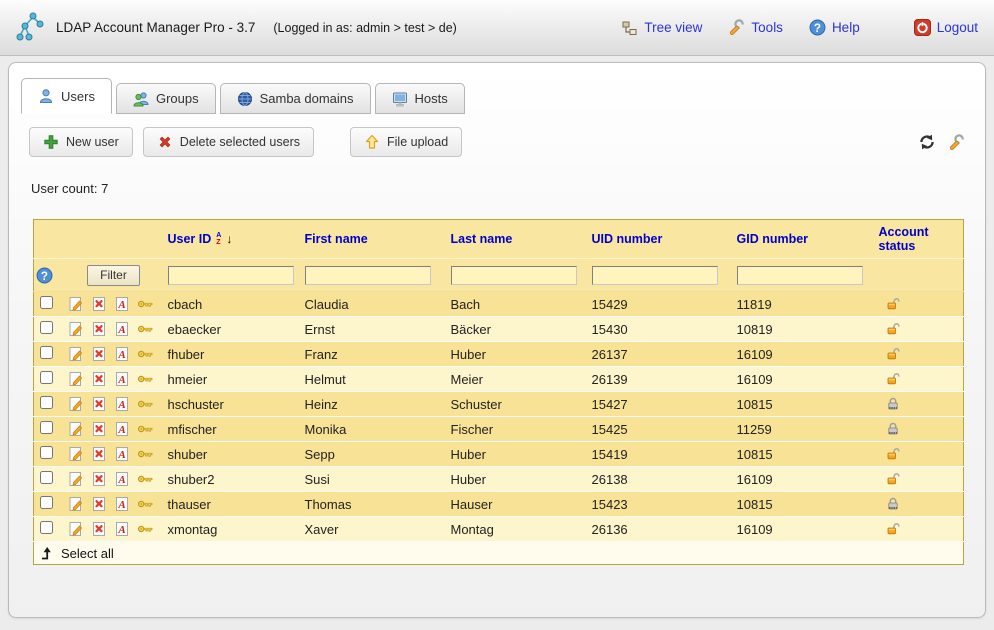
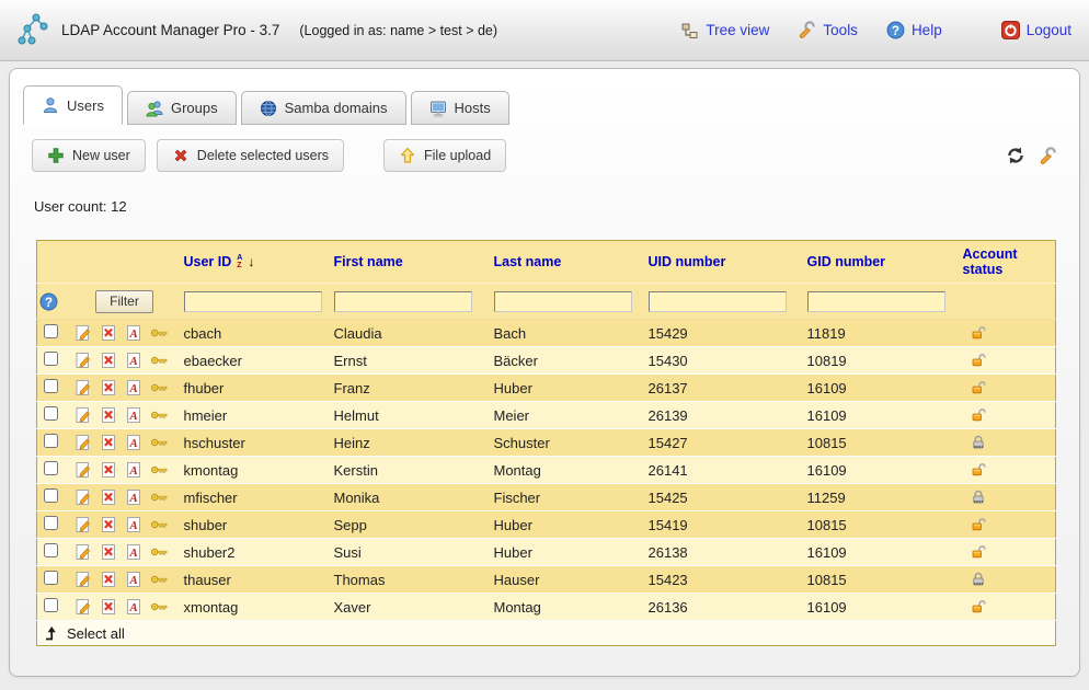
  LDAP Account Manager Pro - 3.7
- (Logged in as: admin > test > de)
+ (Logged in as: name > test > de)
  Tree view
  Tools
  ?
  Help
  Logout
  Users
  Groups
  Samba domains
  Hosts
  New user
  Delete selected users
  File upload
- User count: 7
+ User count: 12
  		User ID ↓	First name	Last name	UID number	GID number	Account status
  ?	Filter
  	A	cbach	Claudia	Bach	15429	11819
  	A	ebaecker	Ernst	Bäcker	15430	10819
  	A	fhuber	Franz	Huber	26137	16109
  	A	hmeier	Helmut	Meier	26139	16109
  	A	hschuster	Heinz	Schuster	15427	10815
+ 	A	kmontag	Kerstin	Montag	26141	16109
  	A	mfischer	Monika	Fischer	15425	11259
  	A	shuber	Sepp	Huber	15419	10815
  	A	shuber2	Susi	Huber	26138	16109
  	A	thauser	Thomas	Hauser	15423	10815
  	A	xmontag	Xaver	Montag	26136	16109
  Select all
